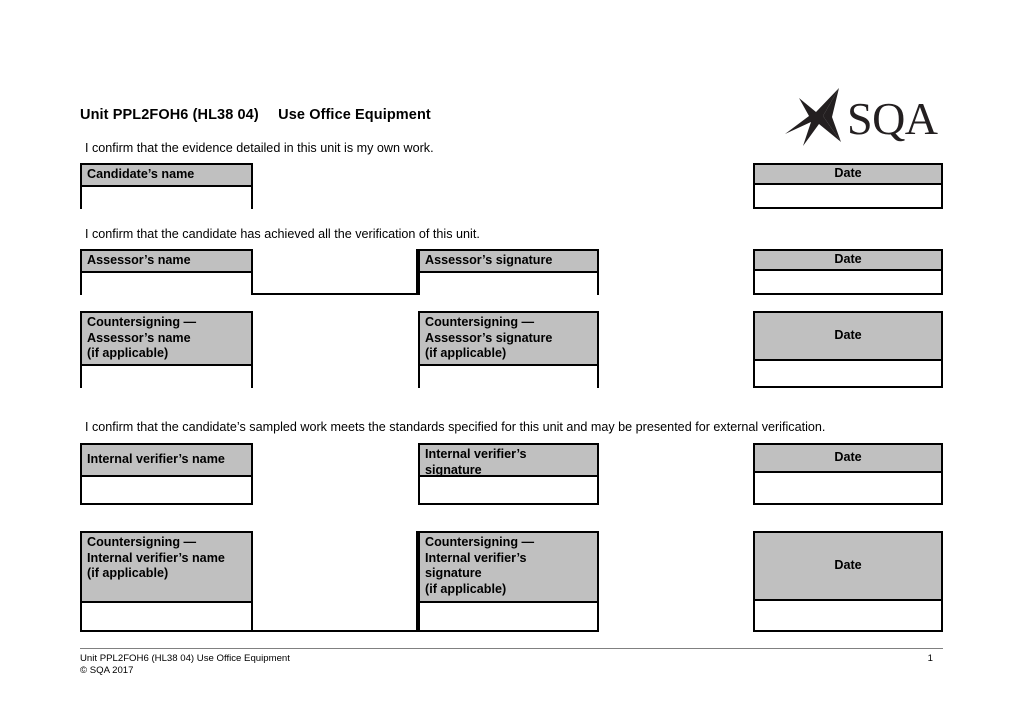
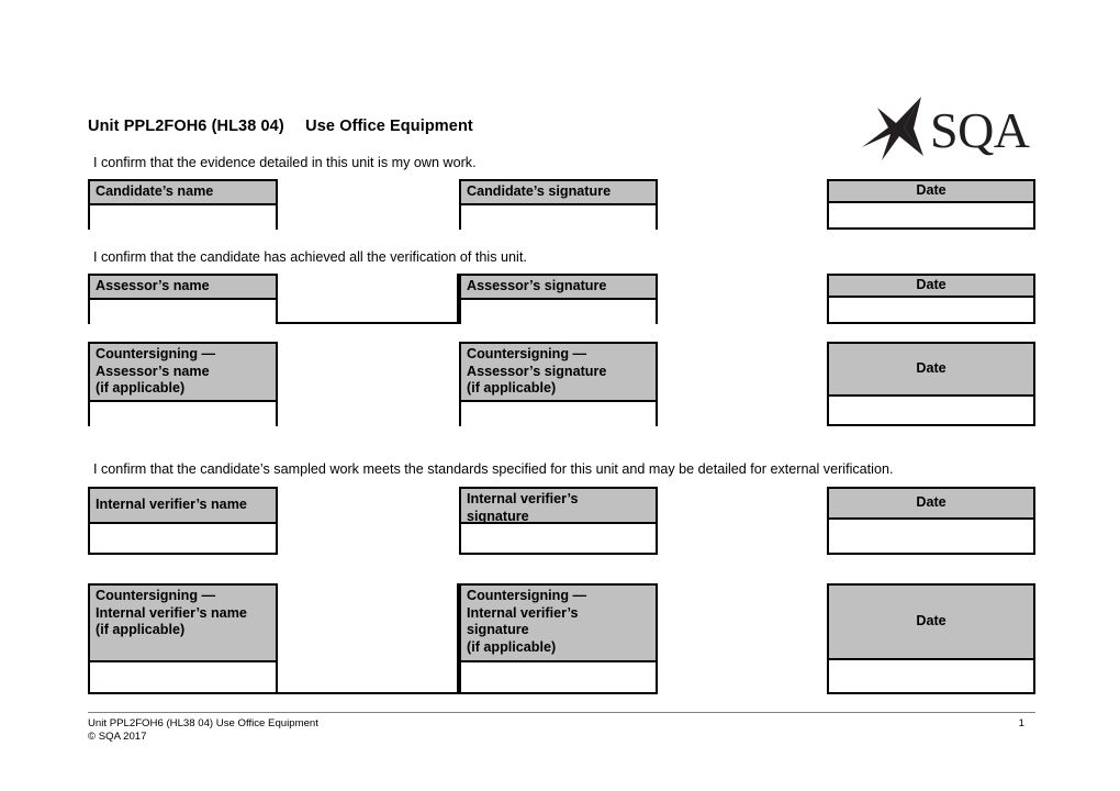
  Unit PPL2FOH6 (HL38 04) Use Office Equipment
  SQA
  I confirm that the evidence detailed in this unit is my own work.
  Candidate’s name
+ Candidate’s signature
  Date
  I confirm that the candidate has achieved all the verification of this unit.
  Assessor’s name
  Assessor’s signature
  Date
  Countersigning —
  Assessor’s name
  (if applicable)
  Countersigning —
  Assessor’s signature
  (if applicable)
  Date
- I confirm that the candidate’s sampled work meets the standards specified for this unit and may be presented for external verification.
+ I confirm that the candidate’s sampled work meets the standards specified for this unit and may be detailed for external verification.
  Internal verifier’s name
  Internal verifier’s
  signature
  Date
  Countersigning —
  Internal verifier’s name
  (if applicable)
  Countersigning —
  Internal verifier’s
  signature
  (if applicable)
  Date
  Unit PPL2FOH6 (HL38 04) Use Office Equipment
  1
  © SQA 2017
